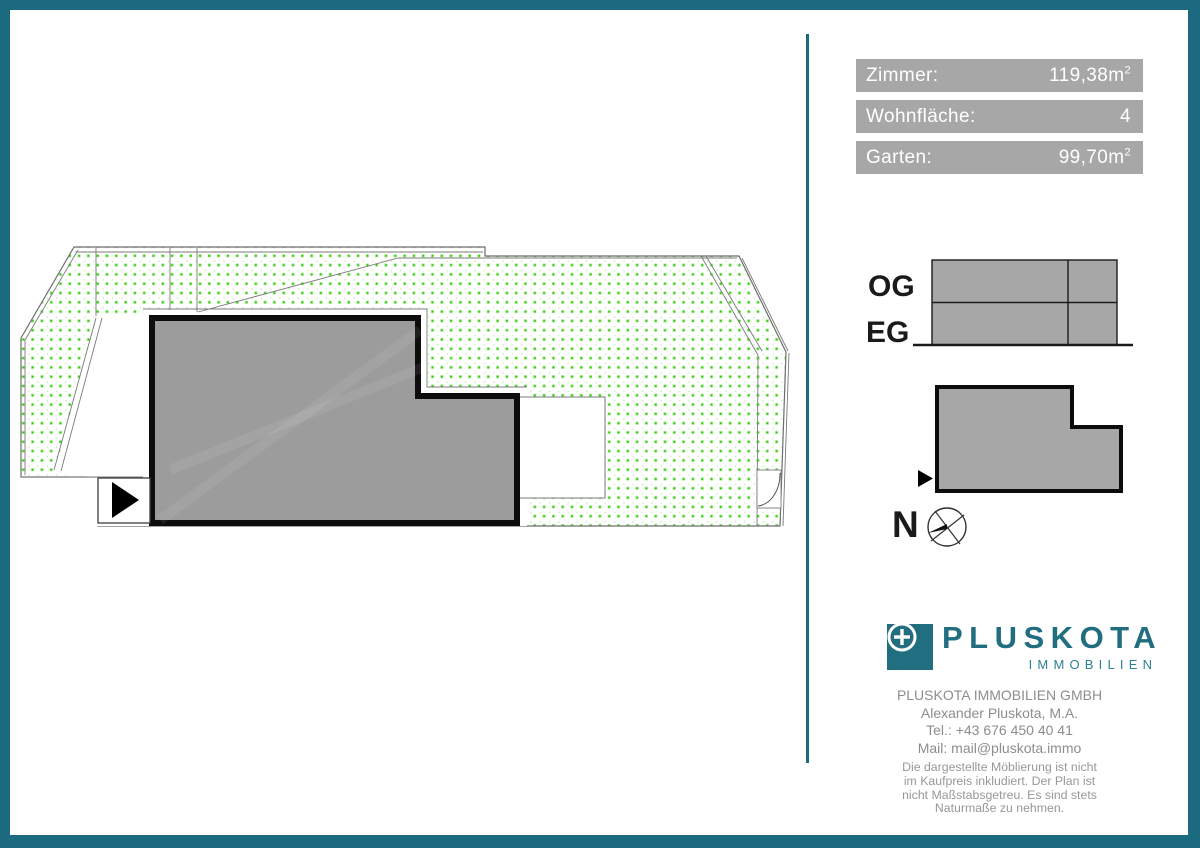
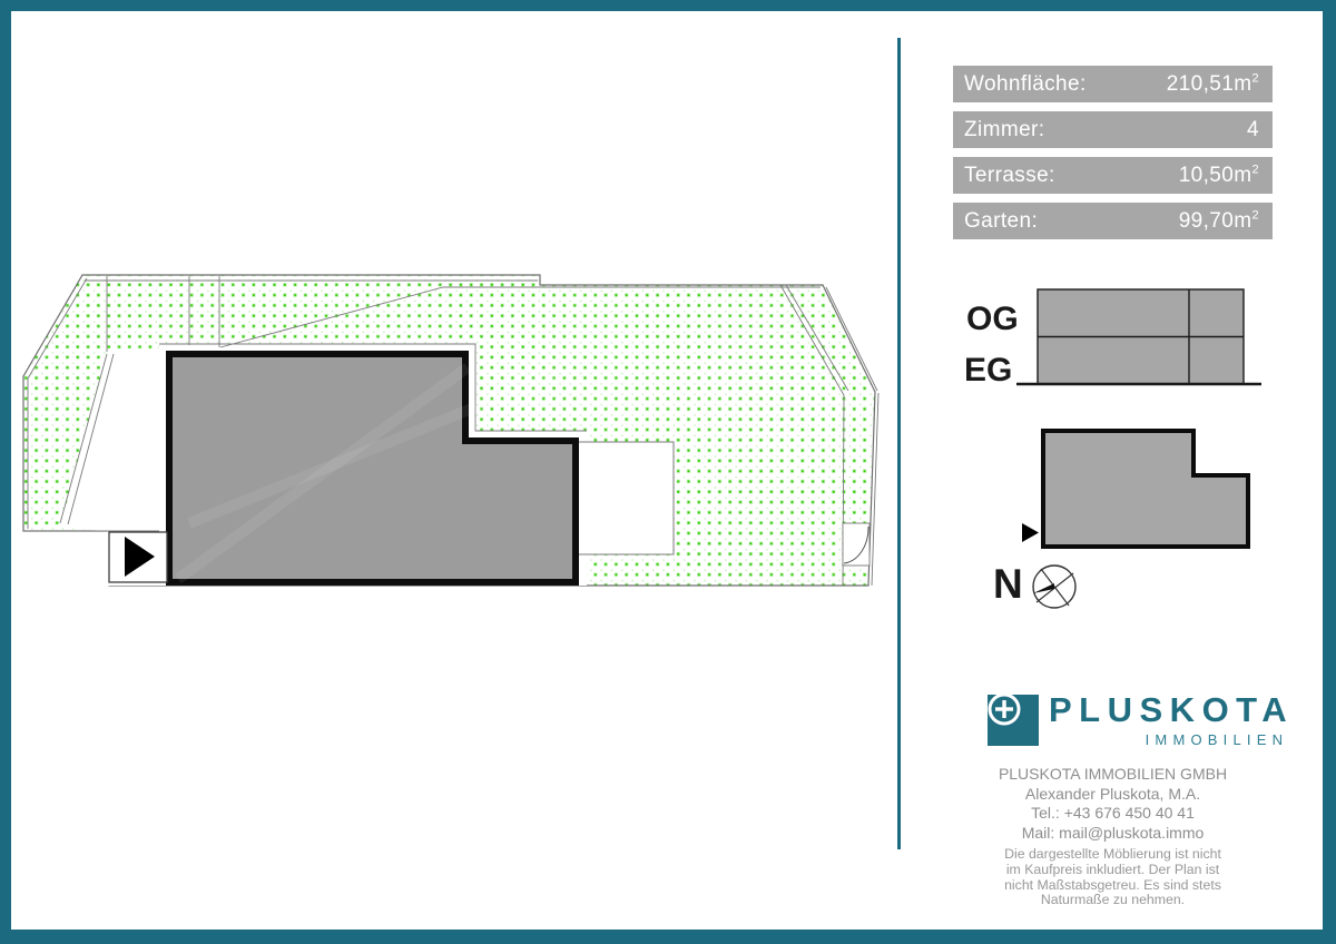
  OG
  EG
  N
- Zimmer:
+ Wohnfläche:
- 119,38m2
+ 210,51m2
- Wohnfläche:
+ Zimmer:
  4
+ Terrasse:
+ 10,50m2
  Garten:
  99,70m2
  PLUSKOTA
  IMMOBILIEN
  PLUSKOTA IMMOBILIEN GMBH
  Alexander Pluskota, M.A.
  Tel.: +43 676 450 40 41
  Mail: mail@pluskota.immo
  Die dargestellte Möblierung ist nicht
  im Kaufpreis inkludiert. Der Plan ist
  nicht Maßstabsgetreu. Es sind stets
  Naturmaße zu nehmen.
